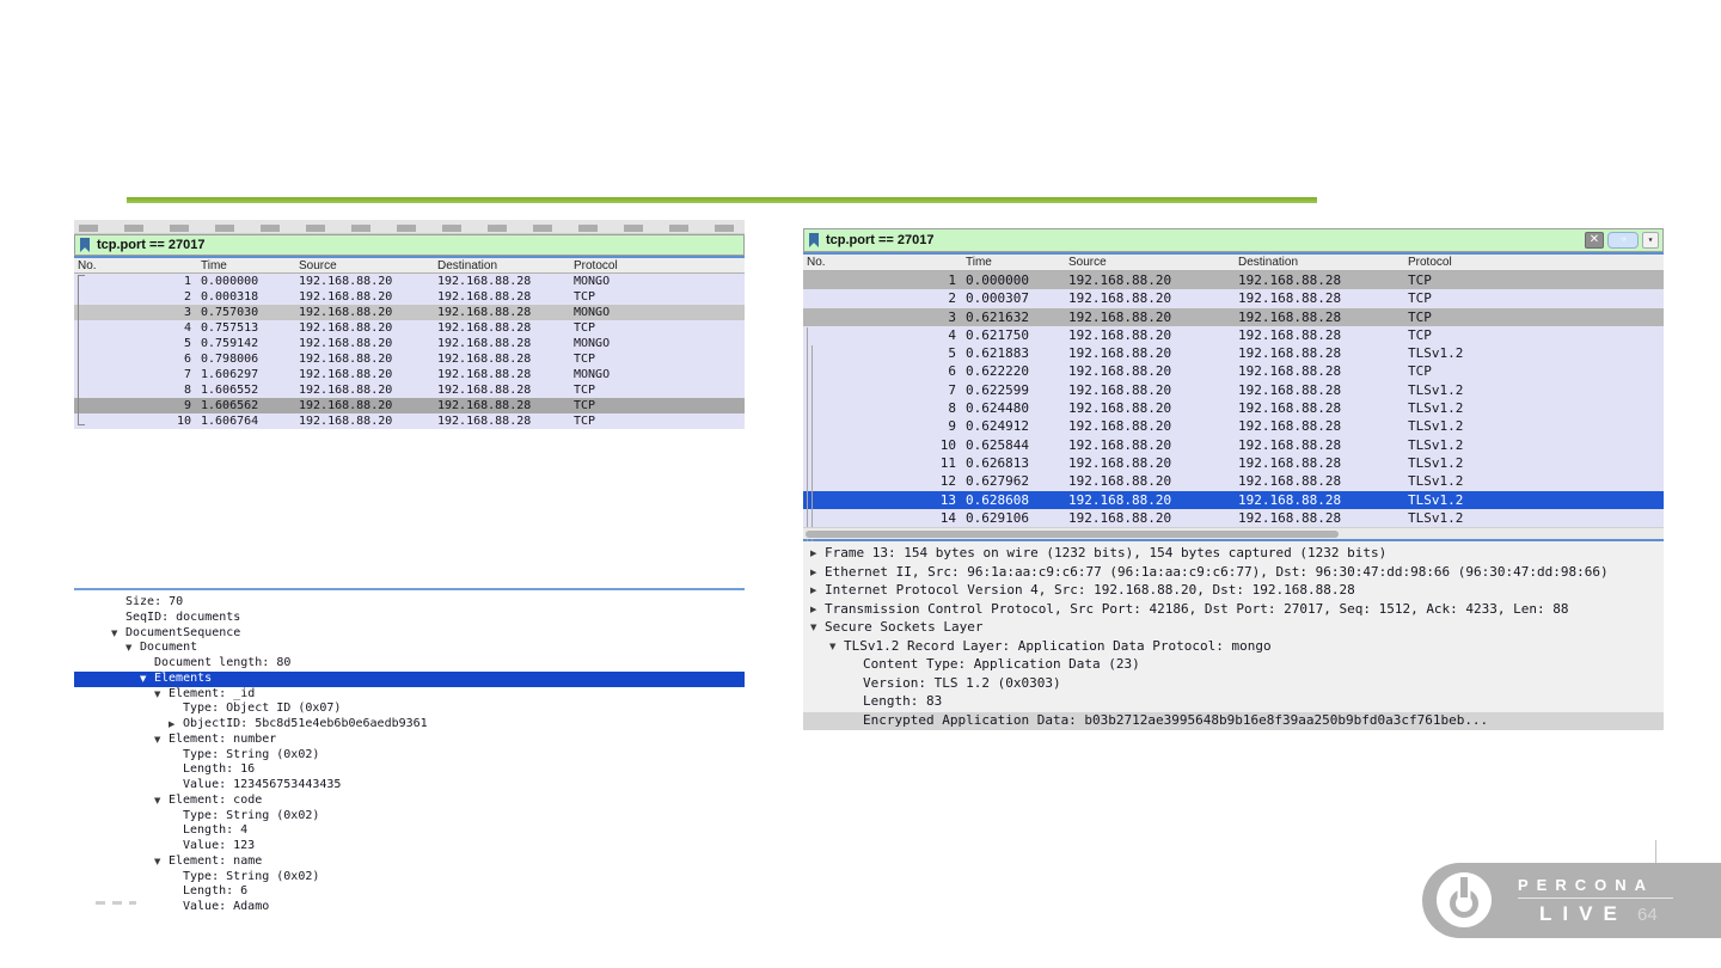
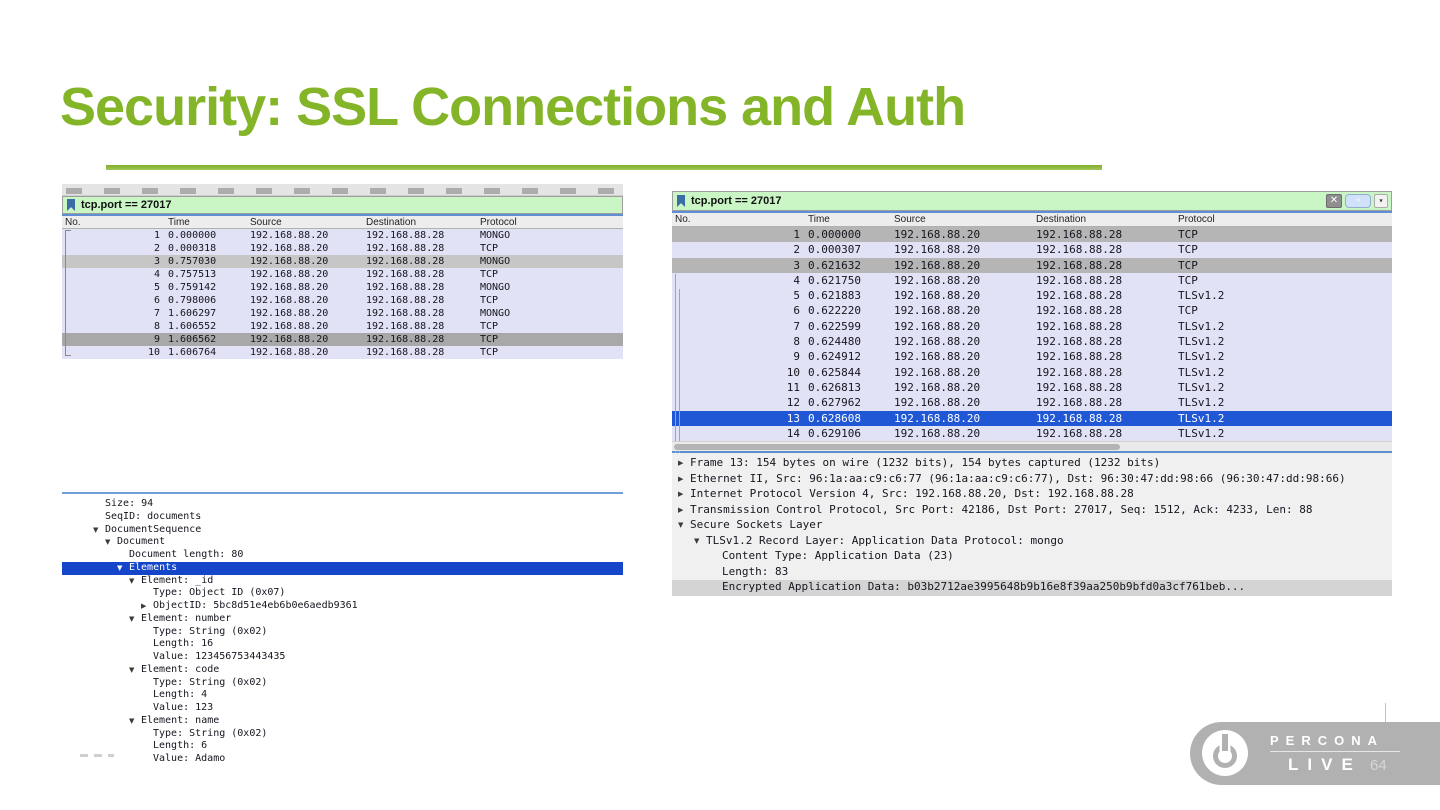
+ Security: SSL Connections and Auth
  tcp.port == 27017
  No.
  Time
  Source
  Destination
  Protocol
  1
  0.000000
  192.168.88.20
  192.168.88.28
  MONGO
  2
  0.000318
  192.168.88.20
  192.168.88.28
  TCP
  3
  0.757030
  192.168.88.20
  192.168.88.28
  MONGO
  4
  0.757513
  192.168.88.20
  192.168.88.28
  TCP
  5
  0.759142
  192.168.88.20
  192.168.88.28
  MONGO
  6
  0.798006
  192.168.88.20
  192.168.88.28
  TCP
  7
  1.606297
  192.168.88.20
  192.168.88.28
  MONGO
  8
  1.606552
  192.168.88.20
  192.168.88.28
  TCP
  9
  1.606562
  192.168.88.20
  192.168.88.28
  TCP
  10
  1.606764
  192.168.88.20
  192.168.88.28
  TCP
- Size: 70
+ Size: 94
  SeqID: documents
  ▼
  DocumentSequence
  ▼
  Document
  Document length: 80
  ▼
  Elements
  ▼
  Element: _id
  Type: Object ID (0x07)
  ▶
  ObjectID: 5bc8d51e4eb6b0e6aedb9361
  ▼
  Element: number
  Type: String (0x02)
  Length: 16
  Value: 123456753443435
  ▼
  Element: code
  Type: String (0x02)
  Length: 4
  Value: 123
  ▼
  Element: name
  Type: String (0x02)
  Length: 6
  Value: Adamo
  tcp.port == 27017
  ✕
  ➔
  ▾
  No.
  Time
  Source
  Destination
  Protocol
  1
  0.000000
  192.168.88.20
  192.168.88.28
  TCP
  2
  0.000307
  192.168.88.20
  192.168.88.28
  TCP
  3
  0.621632
  192.168.88.20
  192.168.88.28
  TCP
  4
  0.621750
  192.168.88.20
  192.168.88.28
  TCP
  5
  0.621883
  192.168.88.20
  192.168.88.28
  TLSv1.2
  6
  0.622220
  192.168.88.20
  192.168.88.28
  TCP
  7
  0.622599
  192.168.88.20
  192.168.88.28
  TLSv1.2
  8
  0.624480
  192.168.88.20
  192.168.88.28
  TLSv1.2
  9
  0.624912
  192.168.88.20
  192.168.88.28
  TLSv1.2
  10
  0.625844
  192.168.88.20
  192.168.88.28
  TLSv1.2
  11
  0.626813
  192.168.88.20
  192.168.88.28
  TLSv1.2
  12
  0.627962
  192.168.88.20
  192.168.88.28
  TLSv1.2
  13
  0.628608
  192.168.88.20
  192.168.88.28
  TLSv1.2
  14
  0.629106
  192.168.88.20
  192.168.88.28
  TLSv1.2
  ▶
  Frame 13: 154 bytes on wire (1232 bits), 154 bytes captured (1232 bits)
  ▶
  Ethernet II, Src: 96:1a:aa:c9:c6:77 (96:1a:aa:c9:c6:77), Dst: 96:30:47:dd:98:66 (96:30:47:dd:98:66)
  ▶
  Internet Protocol Version 4, Src: 192.168.88.20, Dst: 192.168.88.28
  ▶
  Transmission Control Protocol, Src Port: 42186, Dst Port: 27017, Seq: 1512, Ack: 4233, Len: 88
  ▼
  Secure Sockets Layer
  ▼
  TLSv1.2 Record Layer: Application Data Protocol: mongo
  Content Type: Application Data (23)
- Version: TLS 1.2 (0x0303)
  Length: 83
  Encrypted Application Data: b03b2712ae3995648b9b16e8f39aa250b9bfd0a3cf761beb...
  PERCONA
  LIVE
  64
